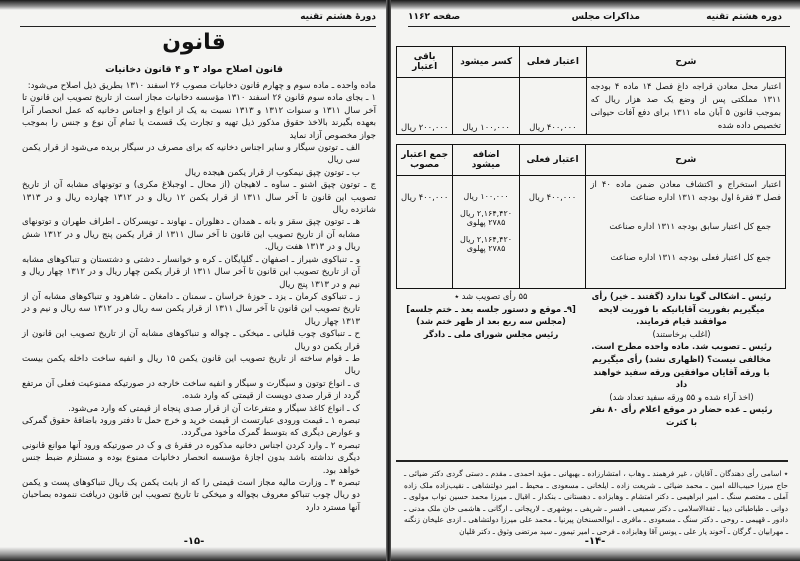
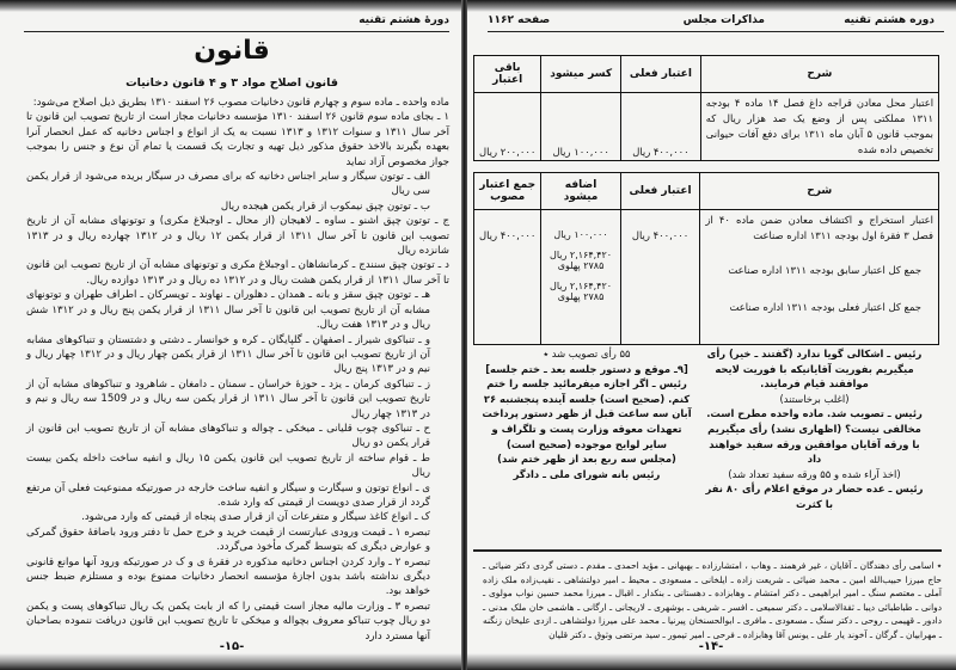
  دورهٔ هشتم تقنیه
  قانون
  قانون اصلاح مواد ۳ و ۴ قانون دخانیات
  ماده واحده ـ ماده سوم و چهارم قانون دخانیات مصوب ۲۶ اسفند ۱۳۱۰ بطریق ذیل اصلاح می‌شود:
  ۱ ـ بجای ماده سوم قانون ۲۶ اسفند ۱۳۱۰ مؤسسه دخانیات مجاز است از تاریخ تصویب این قانون تا آخر سال ۱۳۱۱ و سنوات ۱۳۱۲ و ۱۳۱۳ نسبت به یک از انواع و اجناس دخانیه که عمل انحصار آنرا بعهده بگیرند بالاخذ حقوق مذکور ذیل تهیه و تجارت یک قسمت یا تمام آن نوع و جنس را بموجب جواز مخصوص آزاد نماید
  الف ـ توتون سیگار و سایر اجناس دخانیه که برای مصرف در سیگار بریده می‌شود از قرار یکمن سی ریال
  ب ـ توتون چپق نیمکوب از قرار یکمن هیجده ریال
  ج ـ توتون چپق اشنو ـ ساوه ـ لاهیجان (از محال ـ اوجبلاغ مکری) و توتونهای مشابه آن از تاریخ تصویب این قانون تا آخر سال ۱۳۱۱ از قرار یکمن ۱۲ ریال و در ۱۳۱۲ چهارده ریال و در ۱۳۱۳ شانزده ریال
+ د ـ توتون چپق سنندج ـ کرمانشاهان ـ اوجبلاغ مکری و توتونهای مشابه آن از تاریخ تصویب این قانون تا آخر سال ۱۳۱۱ از قرار یکمن هشت ریال و در ۱۳۱۲ ده ریال و در ۱۳۱۳ دوازده ریال.
  هـ ـ توتون چپق سقز و بانه ـ همدان ـ دهلوران ـ نهاوند ـ تویسرکان ـ اطراف طهران و توتونهای مشابه آن از تاریخ تصویب این قانون تا آخر سال ۱۳۱۱ از قرار یکمن پنج ریال و در ۱۳۱۲ شش ریال و در ۱۳۱۳ هفت ریال.
  و ـ تنباکوی شیراز ـ اصفهان ـ گلپایگان ـ کره و خوانسار ـ دشتی و دشتستان و تنباکوهای مشابه آن از تاریخ تصویب این قانون تا آخر سال ۱۳۱۱ از قرار یکمن چهار ریال و در ۱۳۱۲ چهار ریال و نیم و در ۱۳۱۳ پنج ریال
- ز ـ تنباکوی کرمان ـ یزد ـ حوزهٔ خراسان ـ سمنان ـ دامغان ـ شاهرود و تنباکوهای مشابه آن از تاریخ تصویب این قانون تا آخر سال ۱۳۱۱ از قرار یکمن سه ریال و در ۱۳۱۲ سه ریال و نیم و در ۱۳۱۳ چهار ریال
+ ز ـ تنباکوی کرمان ـ یزد ـ حوزهٔ خراسان ـ سمنان ـ دامغان ـ شاهرود و تنباکوهای مشابه آن از تاریخ تصویب این قانون تا آخر سال ۱۳۱۱ از قرار یکمن سه ریال و در 1509 سه ریال و نیم و در ۱۳۱۳ چهار ریال
  ح ـ تنباکوی چوب قلیانی ـ میخکی ـ چواله و تنباکوهای مشابه آن از تاریخ تصویب این قانون از قرار یکمن دو ریال
  ط ـ قوام ساخته از تاریخ تصویب این قانون یکمن ۱۵ ریال و انفیه ساخت داخله یکمن بیست ریال
  ی ـ انواع توتون و سیگارت و سیگار و انفیه ساخت خارجه در صورتیکه ممنوعیت فعلی آن مرتفع گردد از قرار صدی دویست از قیمتی که وارد شده.
  ک ـ انواع کاغذ سیگار و متفرعات آن از قرار صدی پنجاه از قیمتی که وارد می‌شود.
  تبصره ۱ ـ قیمت ورودی عبارتست از قیمت خرید و خرج حمل تا دفتر ورود باضافهٔ حقوق گمرکی و عوارض دیگری که بتوسط گمرک مأخوذ می‌گردد.
  تبصره ۲ ـ وارد کردن اجناس دخانیه مذکوره در فقرهٔ ی و ک در صورتیکه ورود آنها موانع قانونی دیگری نداشته باشد بدون اجازهٔ مؤسسه انحصار دخانیات ممنوع بوده و مستلزم ضبط جنس خواهد بود.
  تبصره ۳ ـ وزارت مالیه مجاز است قیمتی را که از بابت یکمن یک ریال تنباکوهای پست و یکمن دو ریال چوب تنباکو معروف بچواله و میخکی تا تاریخ تصویب این قانون دریافت ننموده بصاحبان آنها مسترد دارد
  -۱۵-
  دوره هشتم تقنیه
  مذاکرات مجلس
  صفحه ۱۱۶۲
  شرح	اعتبار فعلی	کسر میشود	باقی اعتبار
  اعتبار محل معادن قراجه داغ فصل ۱۴ ماده ۴ بودجه ۱۳۱۱ مملکتی پس از وضع یک صد هزار ریال که بموجب قانون ۵ آبان ماه ۱۳۱۱ برای دفع آفات حیوانی تخصیص داده شده	۴۰۰,۰۰۰ ریال	۱۰۰,۰۰۰ ریال	۲۰۰,۰۰۰ ریال
  شرح	اعتبار فعلی	اضافه میشود	جمع اعتبار مصوب
  اعتبار استخراج و اکتشاف معادن ضمن ماده ۴۰ از فصل ۳ فقرهٔ اول بودجه ۱۳۱۱ اداره صناعت جمع کل اعتبار سابق بودجه ۱۳۱۱ اداره صناعت جمع کل اعتبار فعلی بودجه ۱۳۱۱ اداره صناعت	۴۰۰,۰۰۰ ریال	۱۰۰,۰۰۰ ریال ۲,۱۶۴,۴۲۰ ریال ۲۷۸۵ پهلوی ۲,۱۶۴,۴۲۰ ریال ۲۷۸۵ پهلوی	۴۰۰,۰۰۰ ریال
  رئیس ـ اشکالی گویا ندارد (گفتند ـ خیر) رأی میگیریم بفوریت آقایانیکه با فوریت لایحه موافقند قیام فرمایند.
  (اغلب برخاستند)
  رئیس ـ تصویب شد. ماده واحده مطرح است. مخالفی نیست؟ (اظهاری نشد) رأی میگیریم با ورقه آقایان موافقین ورقه سفید خواهند داد
  (اخذ آراء شده و ۵۵ ورقه سفید تعداد شد)
  رئیس ـ عده حضار در موقع اعلام رأی ۸۰ نفر با کثرت
  ۵۵ رأی تصویب شد ٭
  [۹ـ موقع و دستور جلسه بعد ـ ختم جلسه]
+ رئیس ـ اگر اجازه میفرمائید جلسه را ختم کنم. (صحیح است) جلسه آینده پنجشنبه ۲۶ آبان سه ساعت قبل از ظهر دستور پرداخت تعهدات معوقه وزارت پست و تلگراف و سایر لوایح موجوده (صحیح است)
  (مجلس سه ربع بعد از ظهر ختم شد)
- رئیس مجلس شورای ملی ـ دادگر
+ رئیس بانه شورای ملی ـ دادگر
  ٭ اسامی رأی دهندگان ـ آقایان ، غیر فرهمند ـ وهاب ، امتشارزاده ـ بهبهانی ـ مؤید احمدی ـ مقدم ـ دستی گردی دکتر ضیائی ـ حاج میرزا حبیب‌الله امین ـ محمد ضیائی ـ شریعت زاده ـ ایلخانی ـ مسعودی ـ محیط ـ امیر دولتشاهی ـ نقیب‌زاده ملک زاده آملی ـ معتصم سنگ ـ امیر ابراهیمی ـ دکتر امتشام ـ وهابزاده ـ دهستانی ـ بنکدار ـ اقبال ـ میرزا محمد حسین نواب مولوی ـ دوانی ـ طباطبائی دیبا ـ ثقة‌الاسلامی ـ دکتر سمیعی ـ افسر ـ شریفی ـ بوشهری ـ لاریجانی ـ ارگانی ـ هاشمی خان ملک مدنی ـ دادور ـ قهیمی ـ روحی ـ دکتر سنگ ـ مسعودی ـ مافری ـ ابوالحسنخان پیرنیا ـ محمد علی میرزا دولتشاهی ـ ازدی علیخان زنگنه ـ مهرابیان ـ گرگان ـ آخوند یار علی ـ یونس آقا وهابزاده ـ فرحی ـ امیر تیمور ـ سید مرتضی وثوق ـ دکتر قلیان
  -۱۴-
